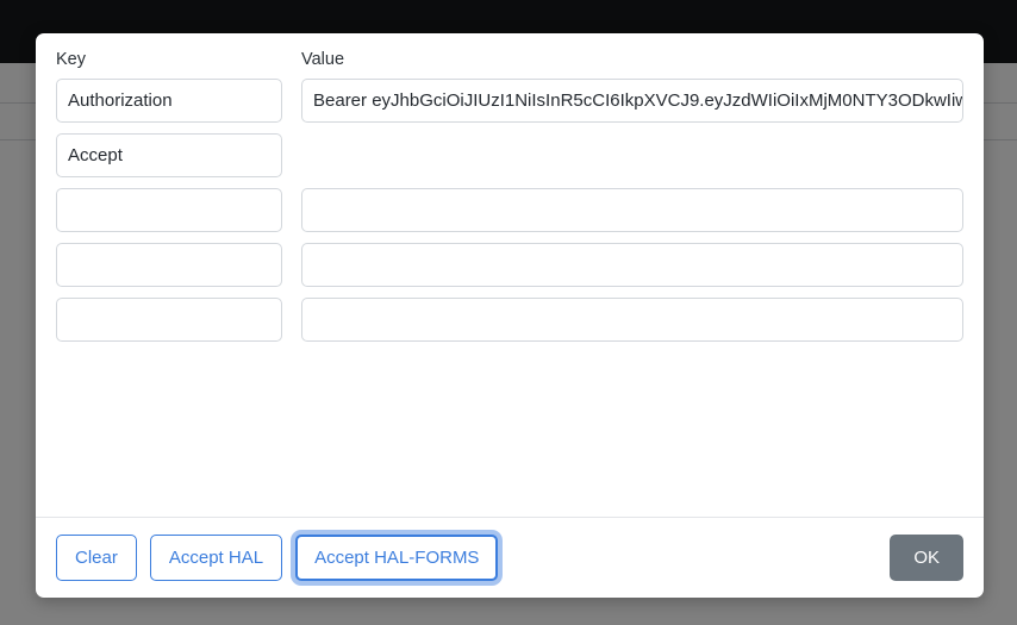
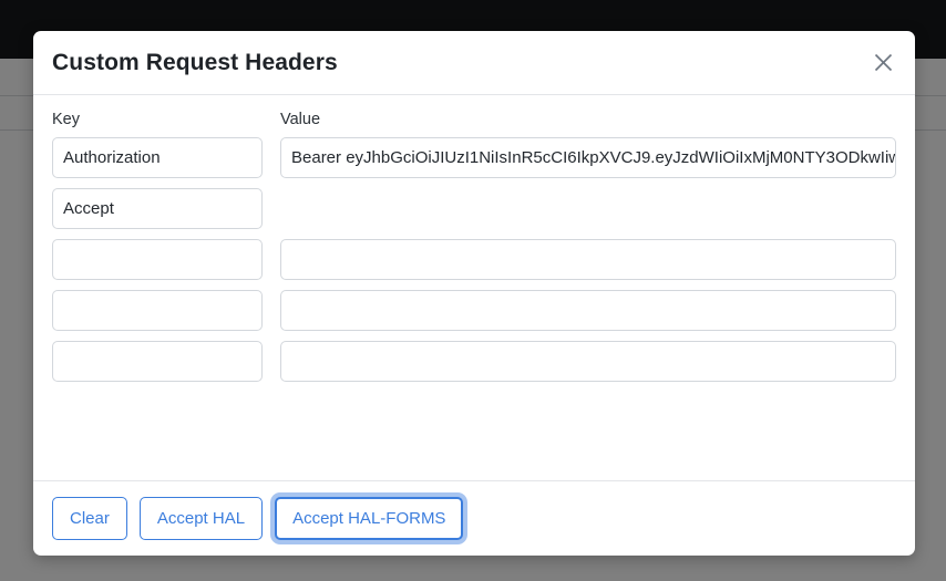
+ Custom Request Headers
  Key
  Value
  Authorization
  Bearer eyJhbGciOiJIUzI1NiIsInR5cCI6IkpXVCJ9.eyJzdWIiOiIxMjM0NTY3ODkwIiw
  Accept
  Clear
  Accept HAL
  Accept HAL-FORMS
- OK
